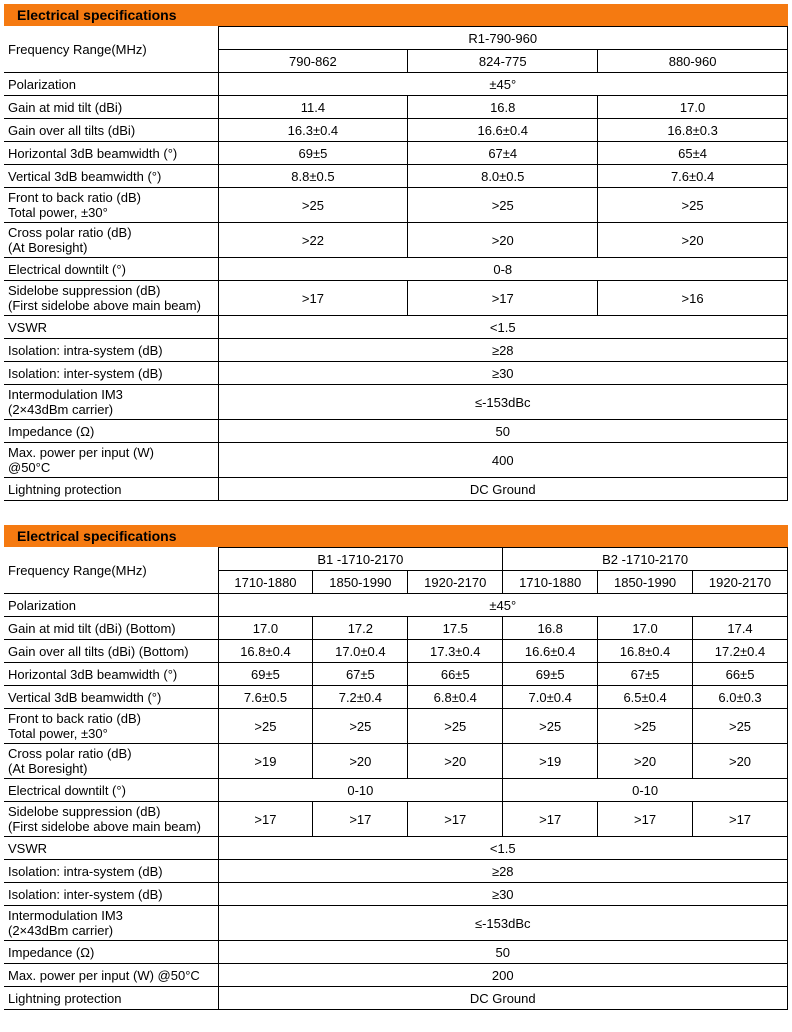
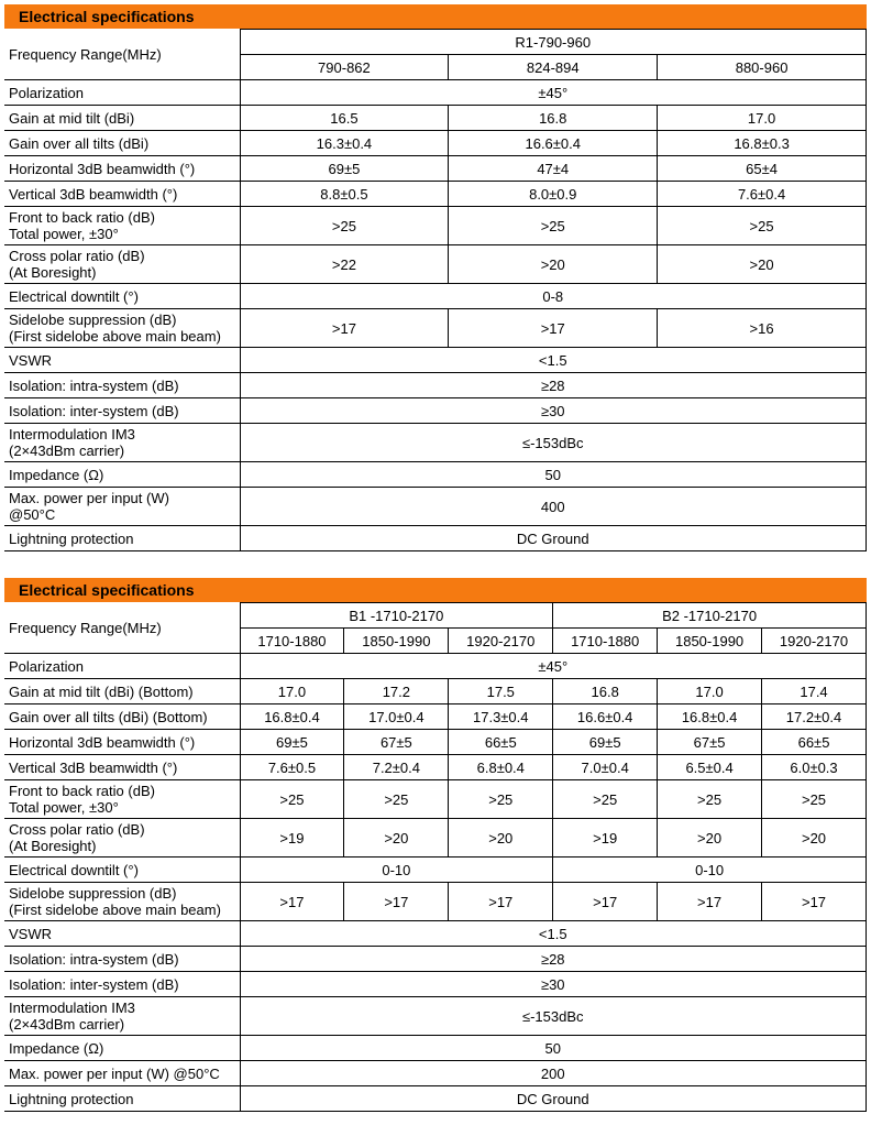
  Electrical specifications
  Frequency Range(MHz)	R1-790-960
- 790-862	824-775	880-960
+ 790-862	824-894	880-960
  Polarization	±45°
- Gain at mid tilt (dBi)	11.4	16.8	17.0
+ Gain at mid tilt (dBi)	16.5	16.8	17.0
  Gain over all tilts (dBi)	16.3±0.4	16.6±0.4	16.8±0.3
- Horizontal 3dB beamwidth (°)	69±5	67±4	65±4
+ Horizontal 3dB beamwidth (°)	69±5	47±4	65±4
- Vertical 3dB beamwidth (°)	8.8±0.5	8.0±0.5	7.6±0.4
+ Vertical 3dB beamwidth (°)	8.8±0.5	8.0±0.9	7.6±0.4
  Front to back ratio (dB) Total power, ±30°	>25	>25	>25
  Cross polar ratio (dB) (At Boresight)	>22	>20	>20
  Electrical downtilt (°)	0-8
  Sidelobe suppression (dB) (First sidelobe above main beam)	>17	>17	>16
  VSWR	<1.5
  Isolation: intra-system (dB)	≥28
  Isolation: inter-system (dB)	≥30
  Intermodulation IM3 (2×43dBm carrier)	≤-153dBc
  Impedance (Ω)	50
  Max. power per input (W) @50°C	400
  Lightning protection	DC Ground
  Electrical specifications
  Frequency Range(MHz)	B1 -1710-2170	B2 -1710-2170
  1710-1880	1850-1990	1920-2170	1710-1880	1850-1990	1920-2170
  Polarization	±45°
  Gain at mid tilt (dBi) (Bottom)	17.0	17.2	17.5	16.8	17.0	17.4
  Gain over all tilts (dBi) (Bottom)	16.8±0.4	17.0±0.4	17.3±0.4	16.6±0.4	16.8±0.4	17.2±0.4
  Horizontal 3dB beamwidth (°)	69±5	67±5	66±5	69±5	67±5	66±5
  Vertical 3dB beamwidth (°)	7.6±0.5	7.2±0.4	6.8±0.4	7.0±0.4	6.5±0.4	6.0±0.3
  Front to back ratio (dB) Total power, ±30°	>25	>25	>25	>25	>25	>25
  Cross polar ratio (dB) (At Boresight)	>19	>20	>20	>19	>20	>20
  Electrical downtilt (°)	0-10	0-10
  Sidelobe suppression (dB) (First sidelobe above main beam)	>17	>17	>17	>17	>17	>17
  VSWR	<1.5
  Isolation: intra-system (dB)	≥28
  Isolation: inter-system (dB)	≥30
  Intermodulation IM3 (2×43dBm carrier)	≤-153dBc
  Impedance (Ω)	50
  Max. power per input (W) @50°C	200
  Lightning protection	DC Ground
